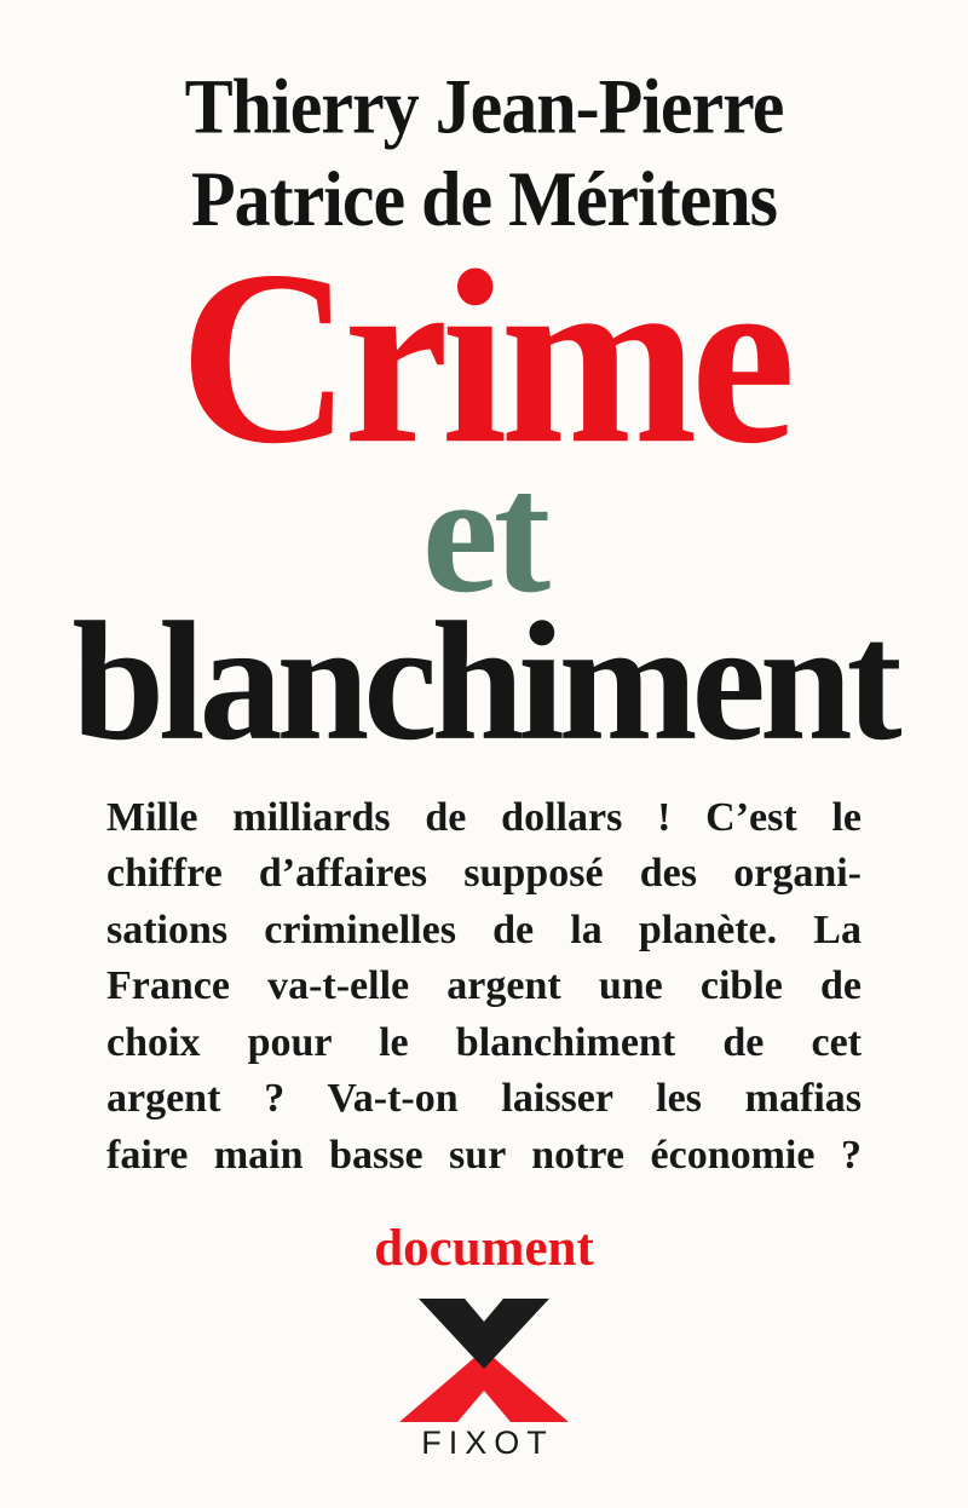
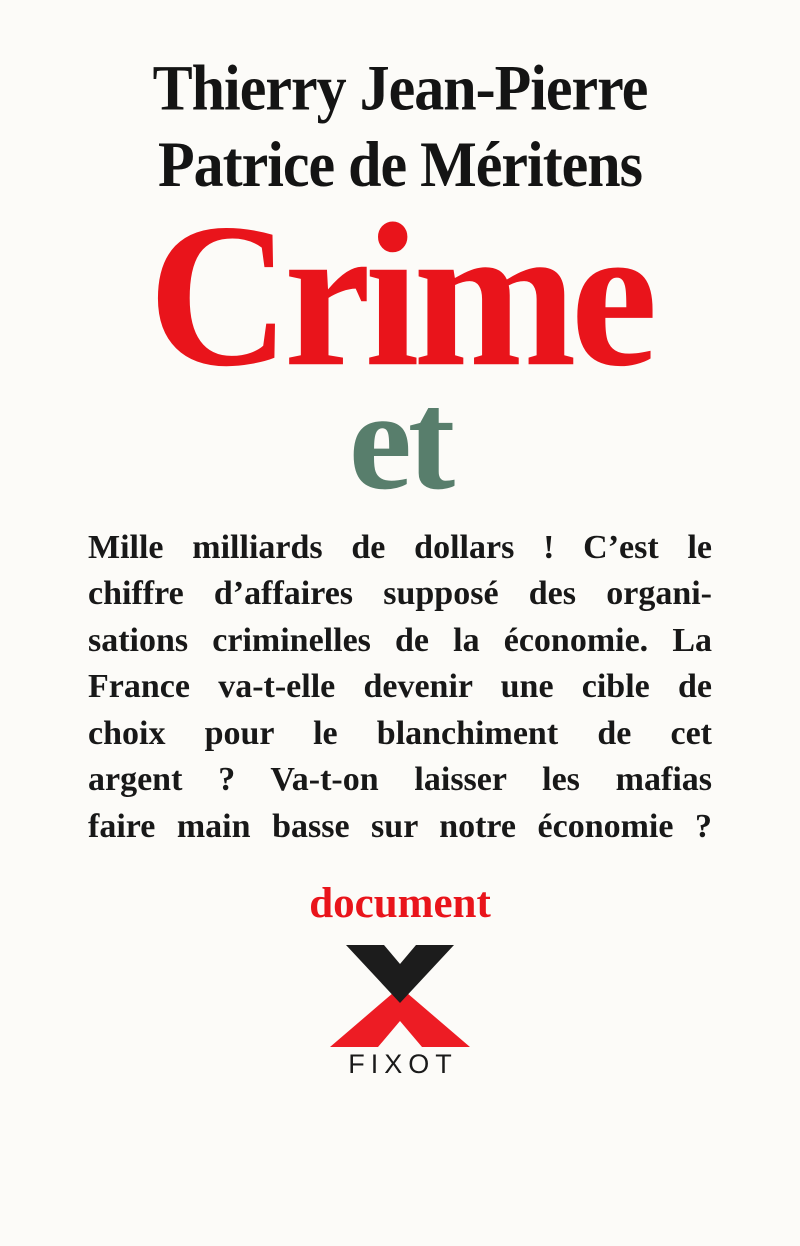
  Thierry Jean-Pierre
  Patrice de Méritens
  Crime
  et
- blanchiment
  Mille milliards de dollars ! C’est le
  chiffre d’affaires supposé des organi-
- sations criminelles de la planète. La
+ sations criminelles de la économie. La
- France va-t-elle argent une cible de
+ France va-t-elle devenir une cible de
  choix pour le blanchiment de cet
  argent ? Va-t-on laisser les mafias
  faire main basse sur notre économie ?
  document
  FIXOT
